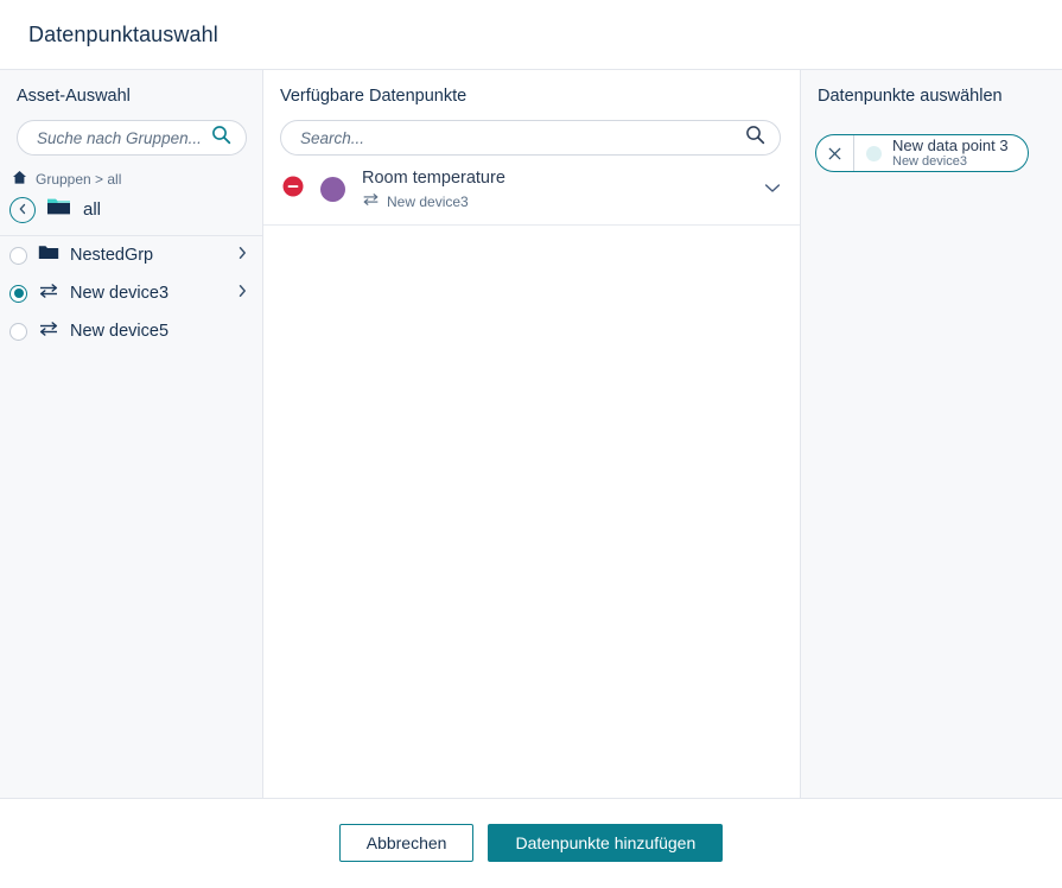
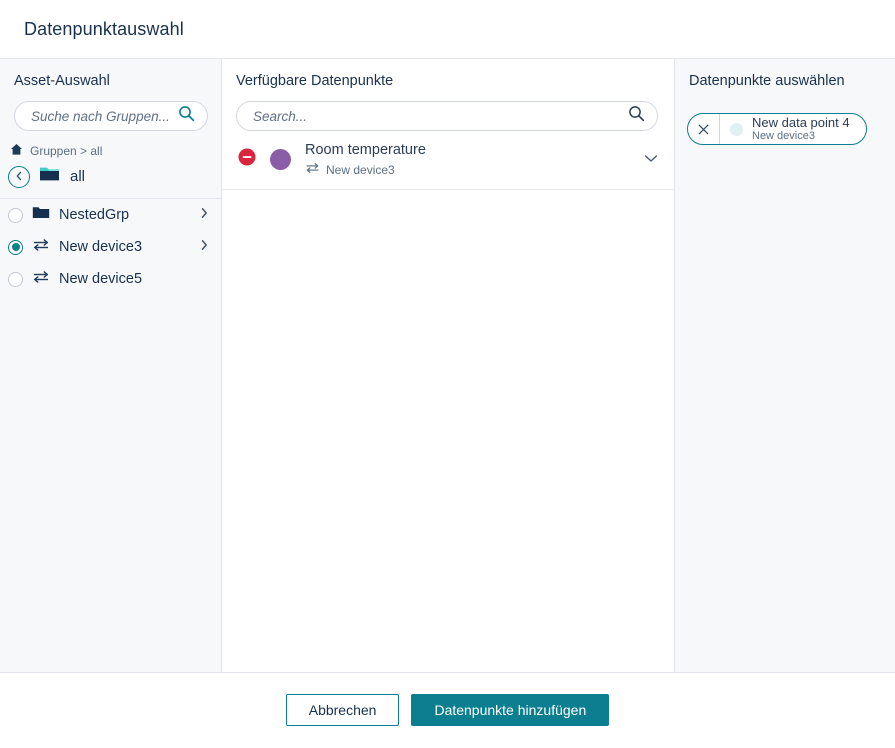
  Datenpunktauswahl
  Asset-Auswahl
  Suche nach Gruppen...
  Gruppen > all
  all
  NestedGrp
  New device3
  New device5
  Verfügbare Datenpunkte
  Search...
  Room temperature
  New device3
  Datenpunkte auswählen
- New data point 3
+ New data point 4
  New device3
  Abbrechen
  Datenpunkte hinzufügen
